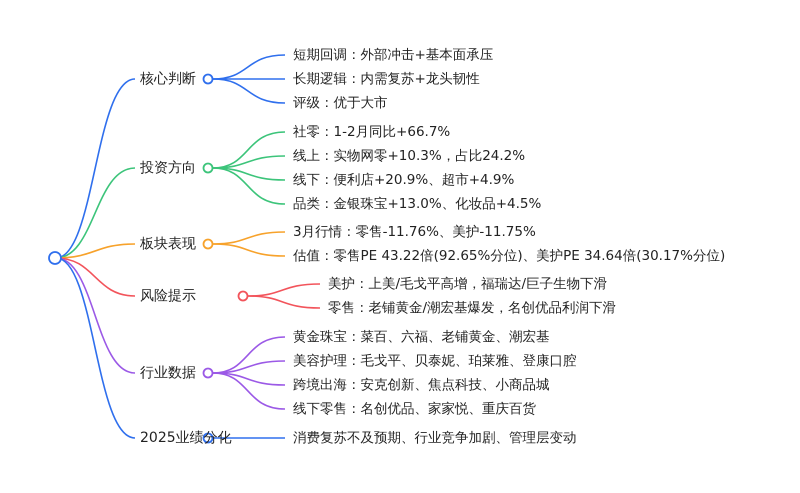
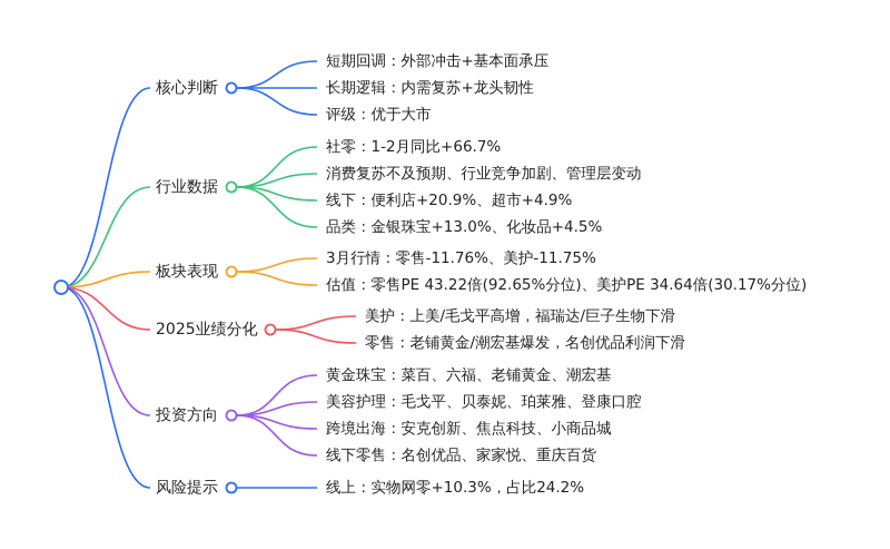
  核心判断
- 投资方向
+ 行业数据
  板块表现
- 风险提示
+ 2025业绩分化
- 行业数据
+ 投资方向
- 2025业绩分化
+ 风险提示
  短期回调：外部冲击+基本面承压
  长期逻辑：内需复苏+龙头韧性
  评级：优于大市
  社零：1-2月同比+66.7%
- 线上：实物网零+10.3%，占比24.2%
+ 消费复苏不及预期、行业竞争加剧、管理层变动
  线下：便利店+20.9%、超市+4.9%
  品类：金银珠宝+13.0%、化妆品+4.5%
  3月行情：零售-11.76%、美护-11.75%
  估值：零售PE 43.22倍(92.65%分位)、美护PE 34.64倍(30.17%分位)
  美护：上美/毛戈平高增，福瑞达/巨子生物下滑
  零售：老铺黄金/潮宏基爆发，名创优品利润下滑
  黄金珠宝：菜百、六福、老铺黄金、潮宏基
  美容护理：毛戈平、贝泰妮、珀莱雅、登康口腔
  跨境出海：安克创新、焦点科技、小商品城
  线下零售：名创优品、家家悦、重庆百货
- 消费复苏不及预期、行业竞争加剧、管理层变动
+ 线上：实物网零+10.3%，占比24.2%
